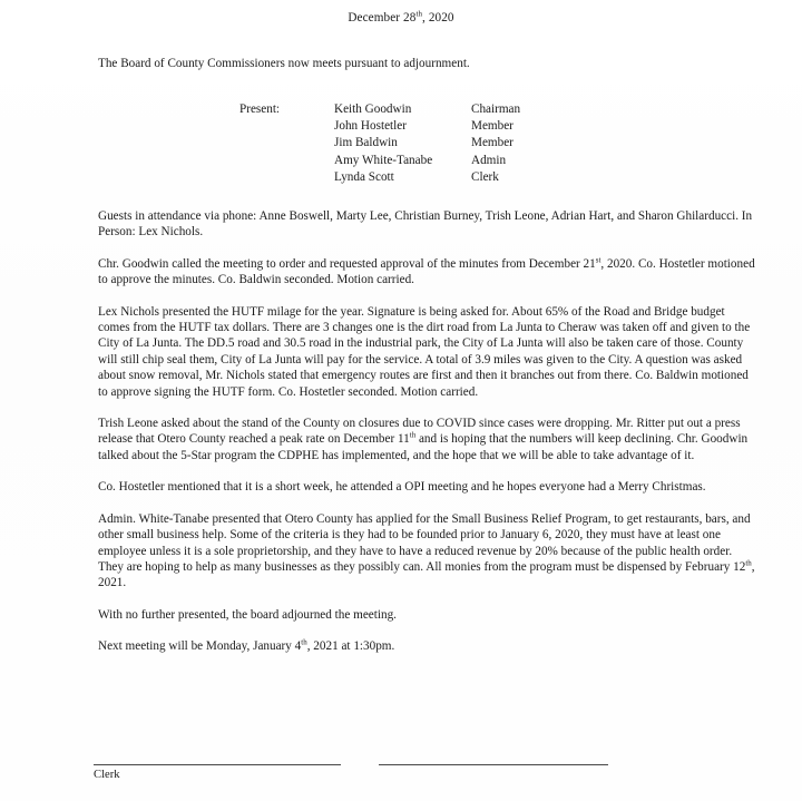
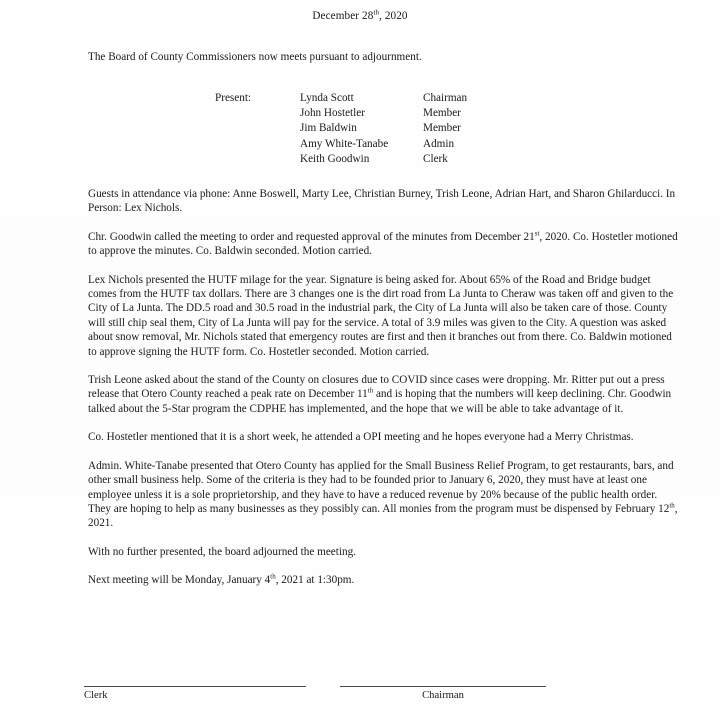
  December 28th, 2020
  The Board of County Commissioners now meets pursuant to adjournment.
  Present:
- Keith Goodwin	Chairman
+ Lynda Scott	Chairman
  John Hostetler	Member
  Jim Baldwin	Member
  Amy White-Tanabe	Admin
- Lynda Scott	Clerk
+ Keith Goodwin	Clerk
  Guests in attendance via phone: Anne Boswell, Marty Lee, Christian Burney, Trish Leone, Adrian Hart, and Sharon Ghilarducci. In Person: Lex Nichols.
  Chr. Goodwin called the meeting to order and requested approval of the minutes from December 21st, 2020. Co. Hostetler motioned to approve the minutes. Co. Baldwin seconded. Motion carried.
  Lex Nichols presented the HUTF milage for the year. Signature is being asked for. About 65% of the Road and Bridge budget comes from the HUTF tax dollars. There are 3 changes one is the dirt road from La Junta to Cheraw was taken off and given to the City of La Junta. The DD.5 road and 30.5 road in the industrial park, the City of La Junta will also be taken care of those. County will still chip seal them, City of La Junta will pay for the service. A total of 3.9 miles was given to the City. A question was asked about snow removal, Mr. Nichols stated that emergency routes are first and then it branches out from there. Co. Baldwin motioned to approve signing the HUTF form. Co. Hostetler seconded. Motion carried.
  Trish Leone asked about the stand of the County on closures due to COVID since cases were dropping. Mr. Ritter put out a press release that Otero County reached a peak rate on December 11th and is hoping that the numbers will keep declining. Chr. Goodwin talked about the 5-Star program the CDPHE has implemented, and the hope that we will be able to take advantage of it.
  Co. Hostetler mentioned that it is a short week, he attended a OPI meeting and he hopes everyone had a Merry Christmas.
  Admin. White-Tanabe presented that Otero County has applied for the Small Business Relief Program, to get restaurants, bars, and other small business help. Some of the criteria is they had to be founded prior to January 6, 2020, they must have at least one employee unless it is a sole proprietorship, and they have to have a reduced revenue by 20% because of the public health order. They are hoping to help as many businesses as they possibly can. All monies from the program must be dispensed by February 12th, 2021.
  With no further presented, the board adjourned the meeting.
  Next meeting will be Monday, January 4th, 2021 at 1:30pm.
  Clerk
+ Chairman
